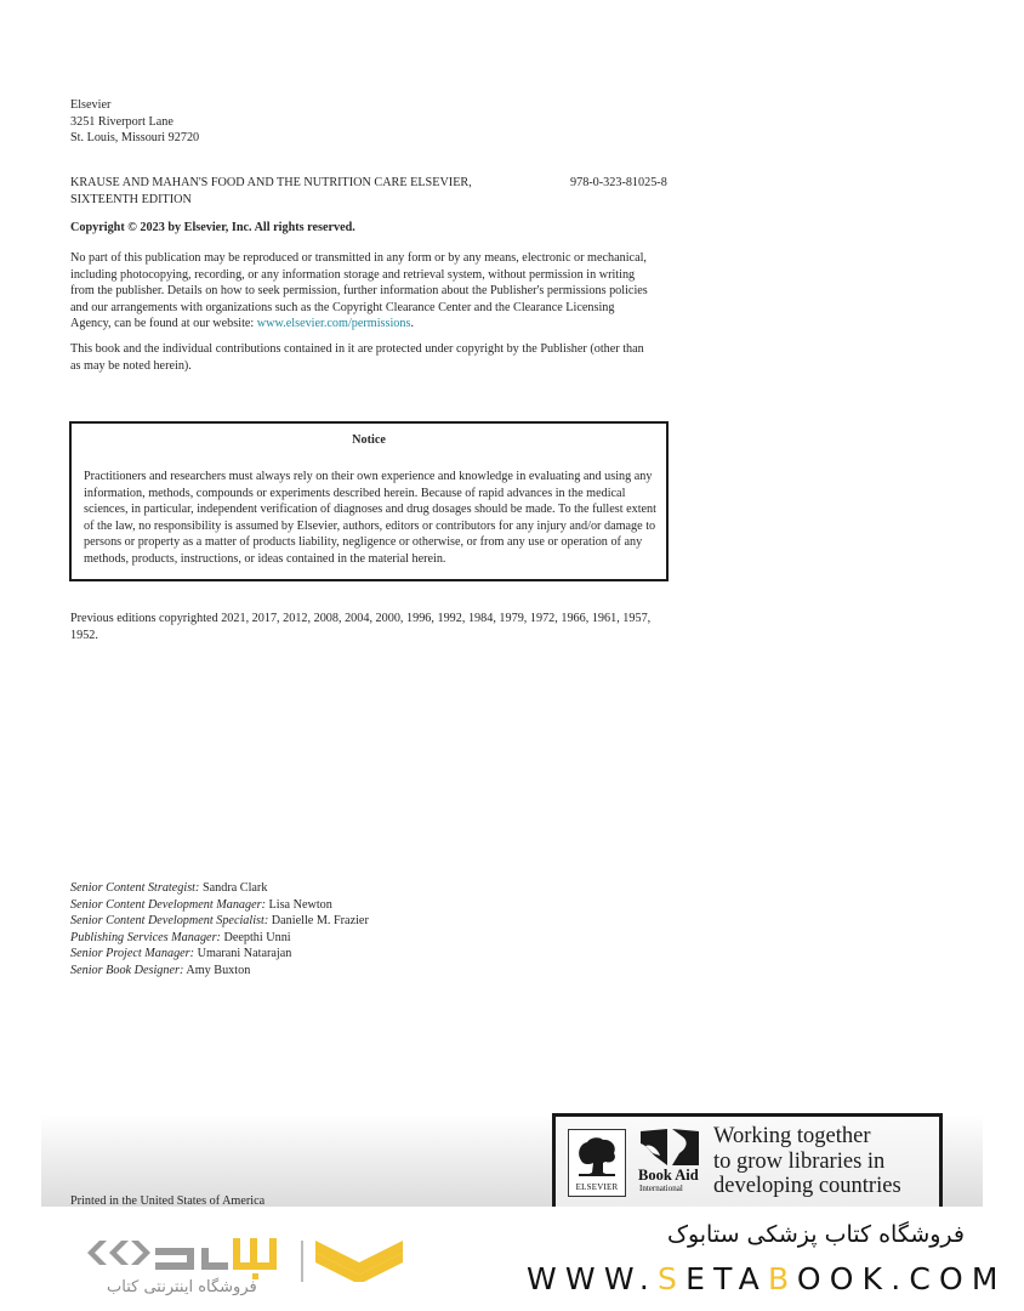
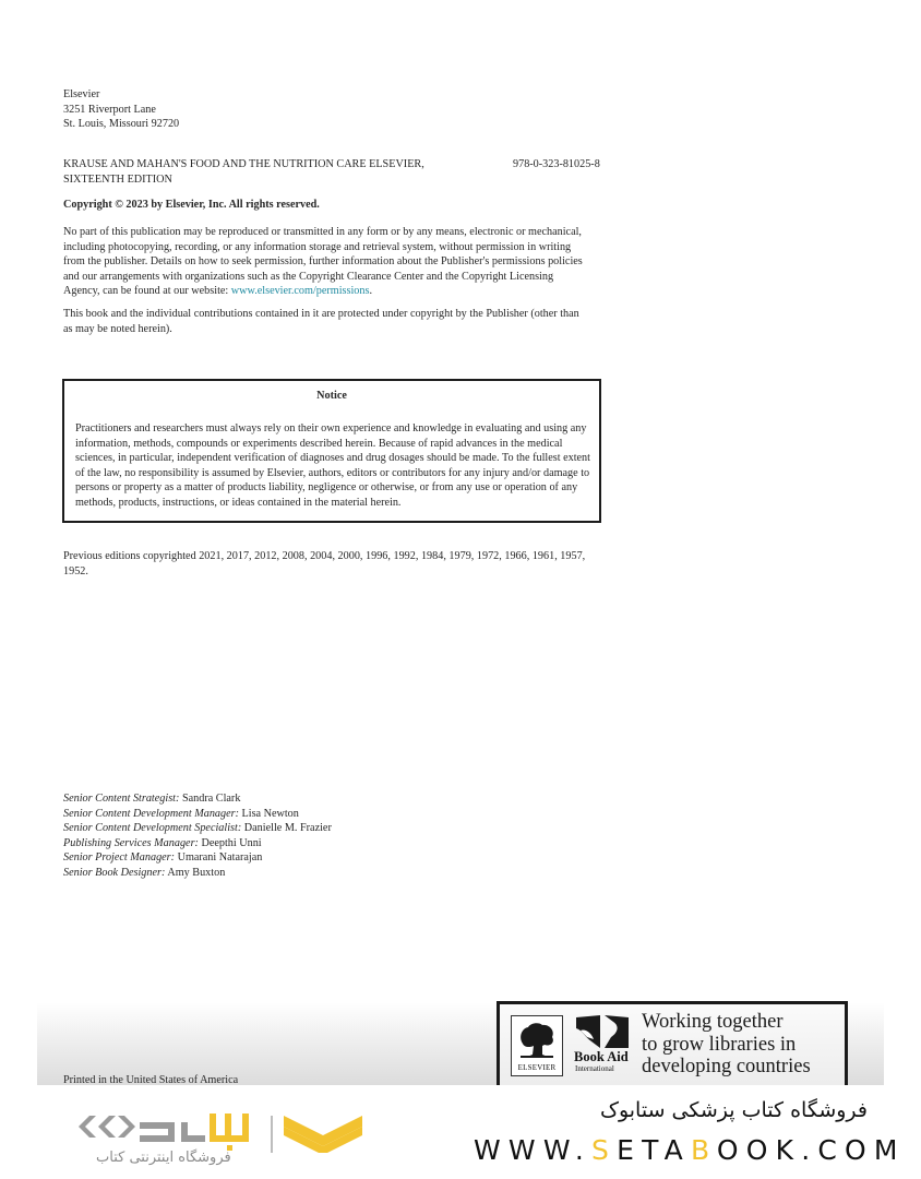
  Elsevier
  3251 Riverport Lane
  St. Louis, Missouri 92720
  KRAUSE AND MAHAN'S FOOD AND THE NUTRITION CARE ELSEVIER,
  SIXTEENTH EDITION
  978-0-323-81025-8
  Copyright © 2023 by Elsevier, Inc. All rights reserved.
- No part of this publication may be reproduced or transmitted in any form or by any means, electronic or mechanical, including photocopying, recording, or any information storage and retrieval system, without permission in writing from the publisher. Details on how to seek permission, further information about the Publisher's permissions policies and our arrangements with organizations such as the Copyright Clearance Center and the Clearance Licensing Agency, can be found at our website: www.elsevier.com/permissions.
+ No part of this publication may be reproduced or transmitted in any form or by any means, electronic or mechanical, including photocopying, recording, or any information storage and retrieval system, without permission in writing from the publisher. Details on how to seek permission, further information about the Publisher's permissions policies and our arrangements with organizations such as the Copyright Clearance Center and the Copyright Licensing Agency, can be found at our website: www.elsevier.com/permissions.
  This book and the individual contributions contained in it are protected under copyright by the Publisher (other than as may be noted herein).
  Notice
  Practitioners and researchers must always rely on their own experience and knowledge in evaluating and using any information, methods, compounds or experiments described herein. Because of rapid advances in the medical sciences, in particular, independent verification of diagnoses and drug dosages should be made. To the fullest extent of the law, no responsibility is assumed by Elsevier, authors, editors or contributors for any injury and/or damage to persons or property as a matter of products liability, negligence or otherwise, or from any use or operation of any methods, products, instructions, or ideas contained in the material herein.
  Previous editions copyrighted 2021, 2017, 2012, 2008, 2004, 2000, 1996, 1992, 1984, 1979, 1972, 1966, 1961, 1957, 1952.
  Senior Content Strategist: Sandra Clark
  Senior Content Development Manager: Lisa Newton
  Senior Content Development Specialist: Danielle M. Frazier
  Publishing Services Manager: Deepthi Unni
  Senior Project Manager: Umarani Natarajan
  Senior Book Designer: Amy Buxton
  Printed in the United States of America
  ELSEVIER
  Book Aid
  International
  Working together
  to grow libraries in
  developing countries
  فروشگاه اینترنتی کتاب
  فروشگاه کتاب پزشکی ستابوک
  WWW.SETABOOK.COM
